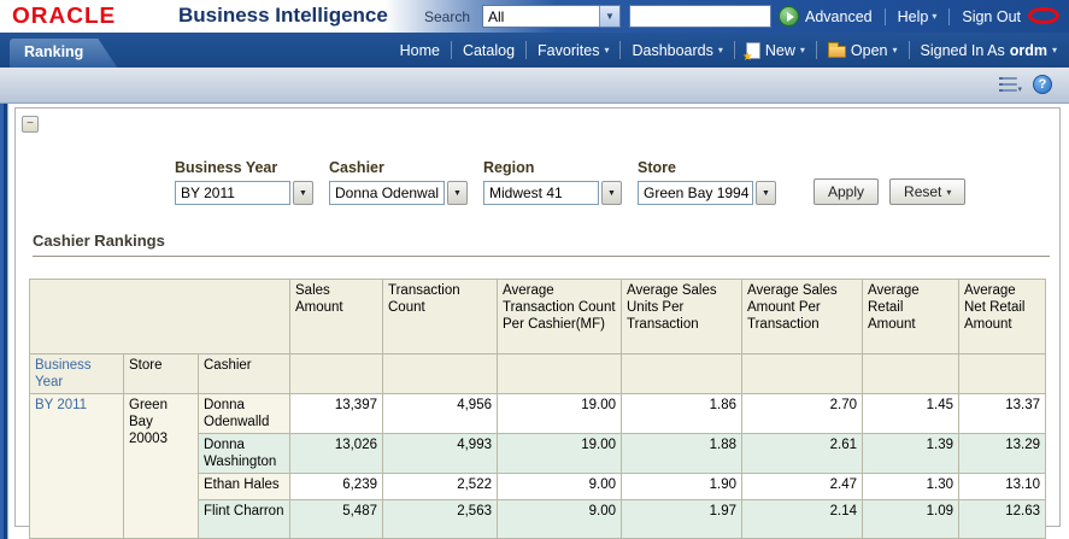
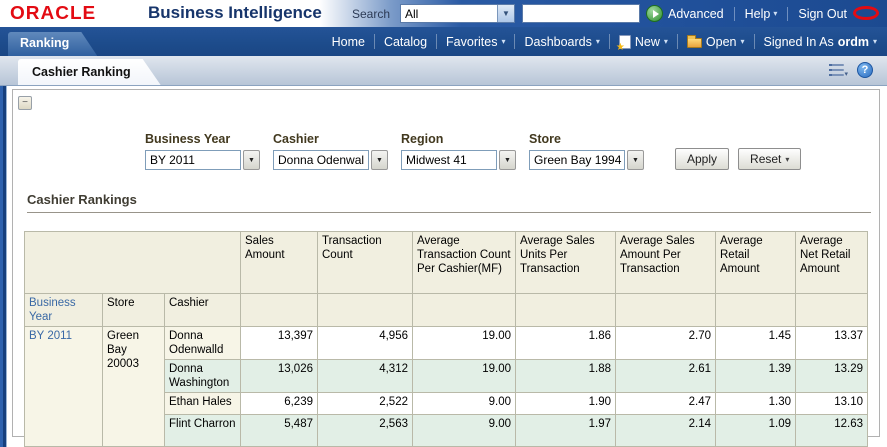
  ORACLE
  Business Intelligence
  Search
  All
  ▼
  Advanced
  Help
  ▾
  Sign Out
  Ranking
  Home
  Catalog
  Favorites
  ▾
  Dashboards
  ▾
  New
  ▾
  Open
  ▾
  Signed In As
  ordm
  ▾
+ Cashier Ranking
  ?
  −
  Business Year
  BY 2011
  Cashier
  Donna Odenwal
  Region
  Midwest 41
  Store
  Green Bay 1994
  Apply
  Reset
  ▾
  Cashier Rankings
  	Sales Amount	Transaction Count	Average Transaction Count Per Cashier(MF)	Average Sales Units Per Transaction	Average Sales Amount Per Transaction	Average Retail Amount	Average Net Retail Amount
  Business Year	Store	Cashier
  BY 2011	Green Bay 20003	Donna Odenwalld	13,397	4,956	19.00	1.86	2.70	1.45	13.37
- Donna Washington	13,026	4,993	19.00	1.88	2.61	1.39	13.29
+ Donna Washington	13,026	4,312	19.00	1.88	2.61	1.39	13.29
  Ethan Hales	6,239	2,522	9.00	1.90	2.47	1.30	13.10
  Flint Charron	5,487	2,563	9.00	1.97	2.14	1.09	12.63
